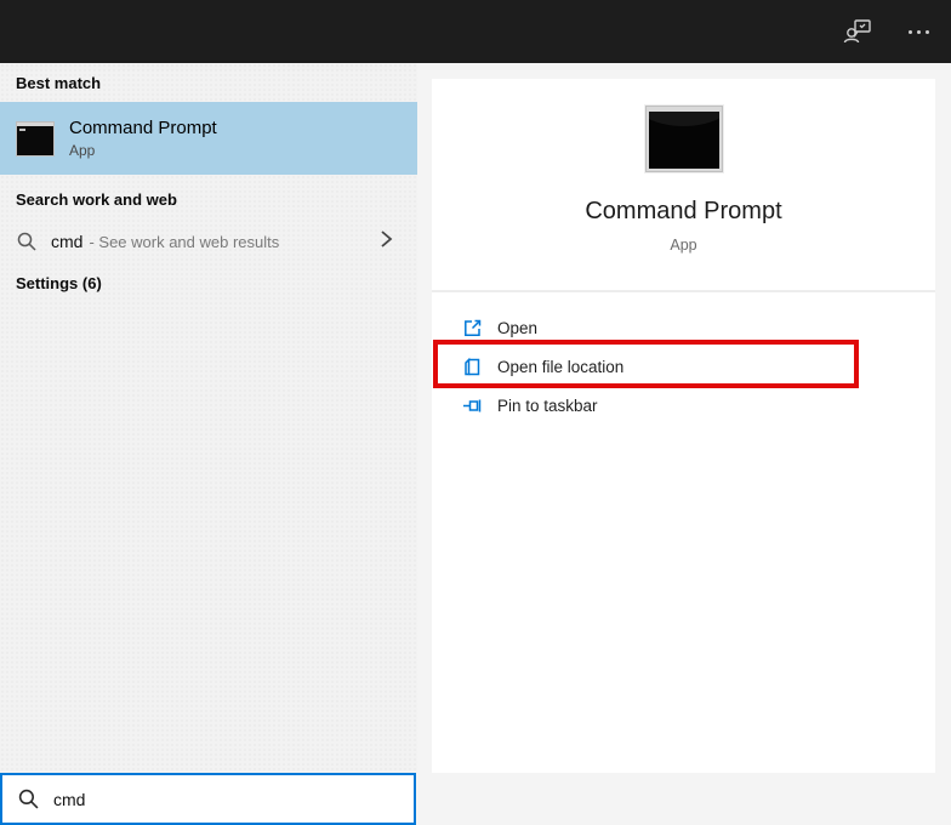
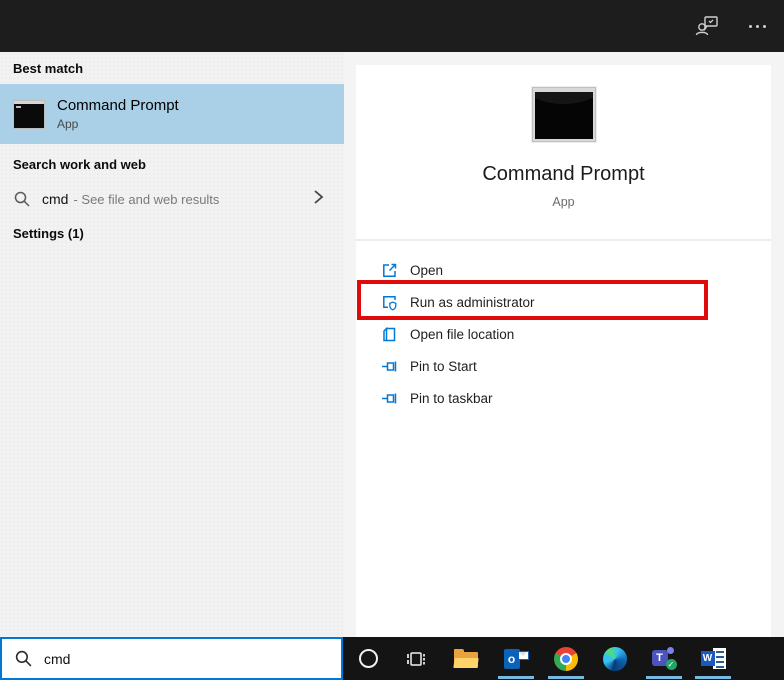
  Best match
  Command Prompt
  App
  Search work and web
  cmd
- - See work and web results
+ - See file and web results
- Settings (6)
+ Settings (1)
  Command Prompt
  App
  Open
+ Run as administrator
  Open file location
+ Pin to Start
  Pin to taskbar
  cmd
+ o
+ T
+ ✓
+ W
